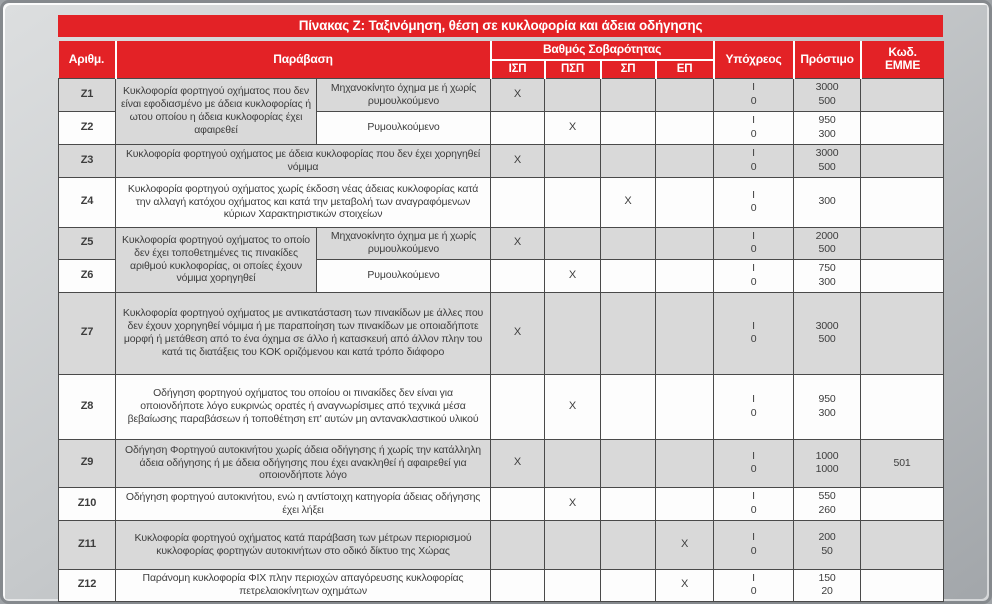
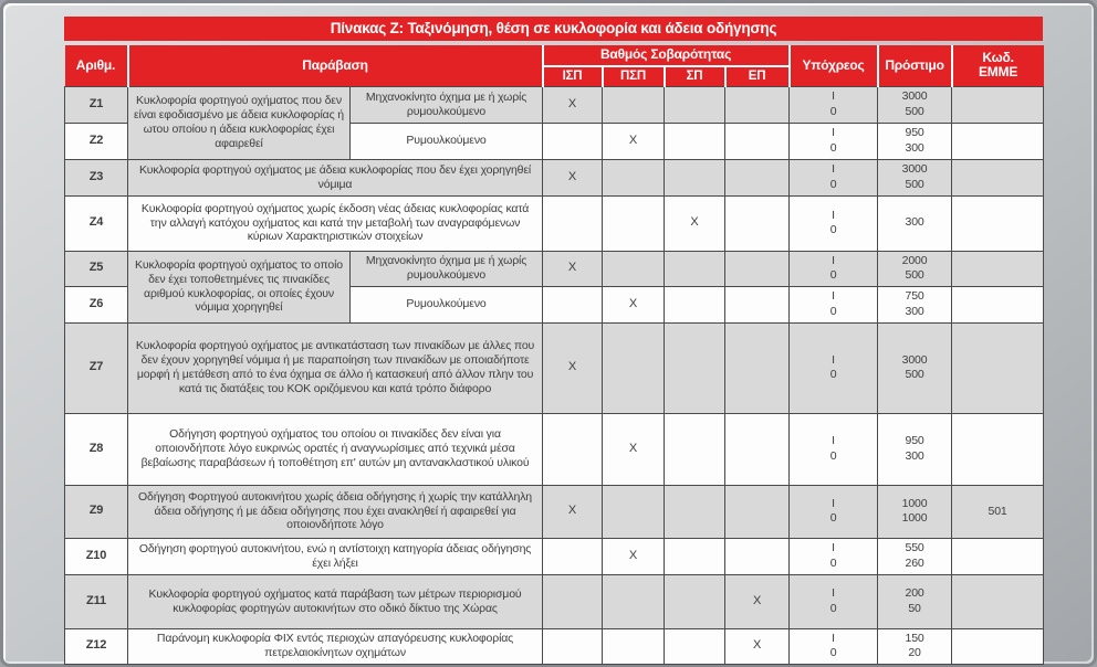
  Πίνακας Ζ: Ταξινόμηση, θέση σε κυκλοφορία και άδεια οδήγησης
  Αριθμ.	Παράβαση	Βαθμός Σοβαρότητας	Υπόχρεος	Πρόστιμο	Κωδ. ΕΜΜΕ
  ΙΣΠ	ΠΣΠ	ΣΠ	ΕΠ
  Z1	Κυκλοφορία φορτηγού οχήματος που δεν είναι εφοδιασμένο με άδεια κυκλοφορίας ή ωτου οποίου η άδεια κυκλοφορίας έχει αφαιρεθεί	Μηχανοκίνητο όχημα με ή χωρίς ρυμουλκούμενο	X				I0	3000500
  Z2	Ρυμουλκούμενο		X			I0	950300
  Z3	Κυκλοφορία φορτηγού οχήματος με άδεια κυκλοφορίας που δεν έχει χορηγηθεί νόμιμα	X				I0	3000500
  Z4	Κυκλοφορία φορτηγού οχήματος χωρίς έκδοση νέας άδειας κυκλοφορίας κατά την αλλαγή κατόχου οχήματος και κατά την μεταβολή των αναγραφόμενων κύριων Χαρακτηριστικών στοιχείων			X		I0	300
  Z5	Κυκλοφορία φορτηγού οχήματος το οποίο δεν έχει τοποθετημένες τις πινακίδες αριθμού κυκλοφορίας, οι οποίες έχουν νόμιμα χορηγηθεί	Μηχανοκίνητο όχημα με ή χωρίς ρυμουλκούμενο	X				I0	2000500
  Z6	Ρυμουλκούμενο		X			I0	750300
  Z7	Κυκλοφορία φορτηγού οχήματος με αντικατάσταση των πινακίδων με άλλες που δεν έχουν χορηγηθεί νόμιμα ή με παραποίηση των πινακίδων με οποιαδήποτε μορφή ή μετάθεση από το ένα όχημα σε άλλο ή κατασκευή από άλλον πλην του κατά τις διατάξεις του ΚΟΚ οριζόμενου και κατά τρόπο διάφορο	X				I0	3000500
  Z8	Οδήγηση φορτηγού οχήματος του οποίου οι πινακίδες δεν είναι για οποιονδήποτε λόγο ευκρινώς ορατές ή αναγνωρίσιμες από τεχνικά μέσα βεβαίωσης παραβάσεων ή τοποθέτηση επ' αυτών μη αντανακλαστικού υλικού		X			I0	950300
  Z9	Οδήγηση Φορτηγού αυτοκινήτου χωρίς άδεια οδήγησης ή χωρίς την κατάλληλη άδεια οδήγησης ή με άδεια οδήγησης που έχει ανακληθεί ή αφαιρεθεί για οποιονδήποτε λόγο	X				I0	10001000	501
  Z10	Οδήγηση φορτηγού αυτοκινήτου, ενώ η αντίστοιχη κατηγορία άδειας οδήγησης έχει λήξει		X			I0	550260
  Z11	Κυκλοφορία φορτηγού οχήματος κατά παράβαση των μέτρων περιορισμού κυκλοφορίας φορτηγών αυτοκινήτων στο οδικό δίκτυο της Χώρας				X	I0	20050
- Z12	Παράνομη κυκλοφορία ΦΙΧ πλην περιοχών απαγόρευσης κυκλοφορίας πετρελαιοκίνητων οχημάτων				X	I0	15020
+ Z12	Παράνομη κυκλοφορία ΦΙΧ εντός περιοχών απαγόρευσης κυκλοφορίας πετρελαιοκίνητων οχημάτων				X	I0	15020
